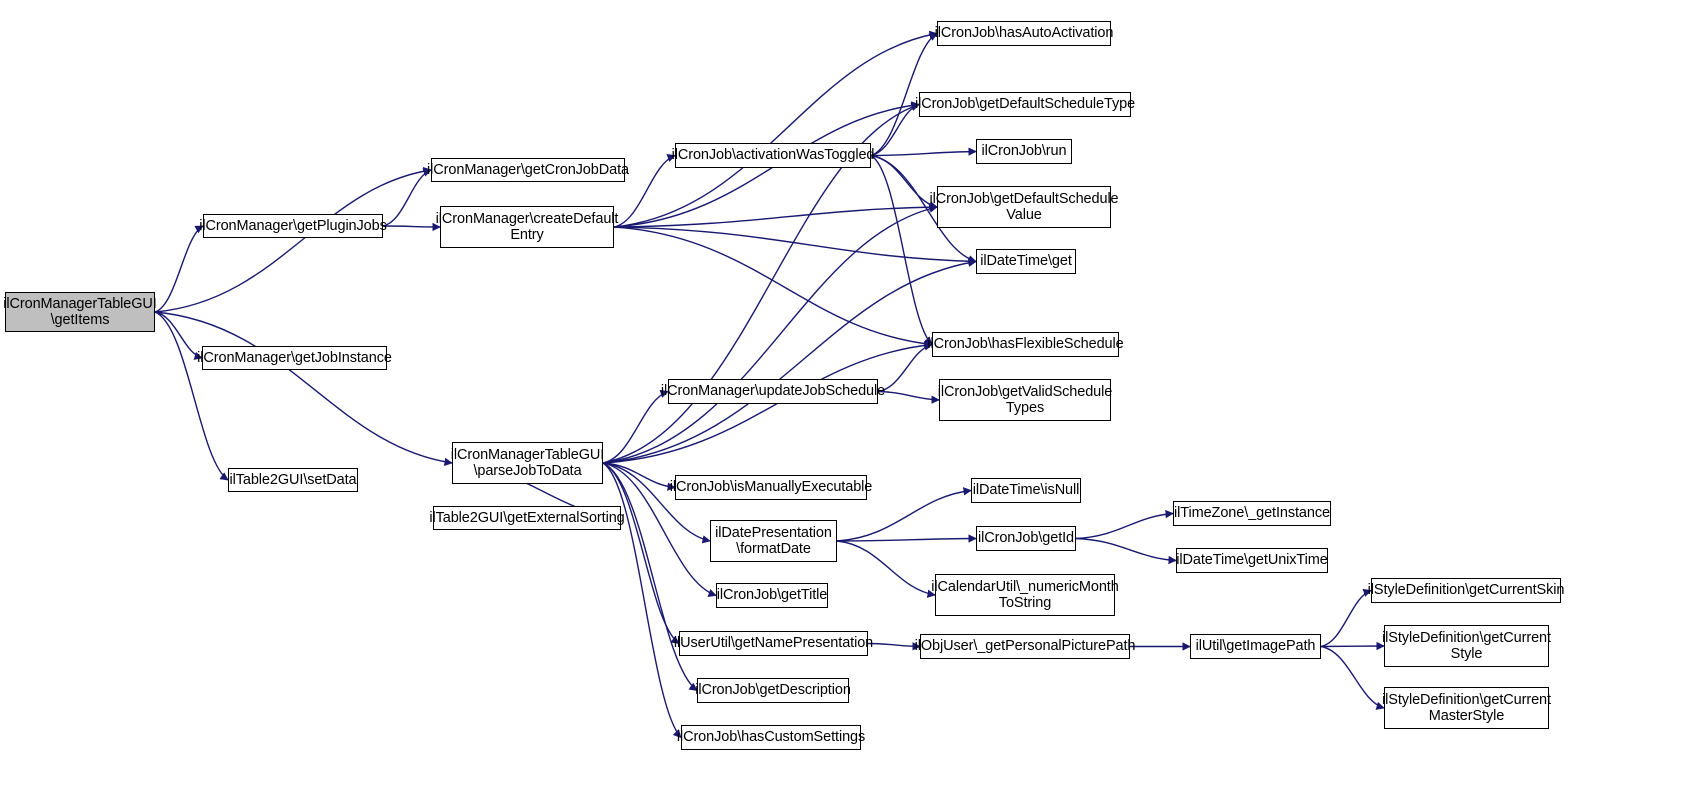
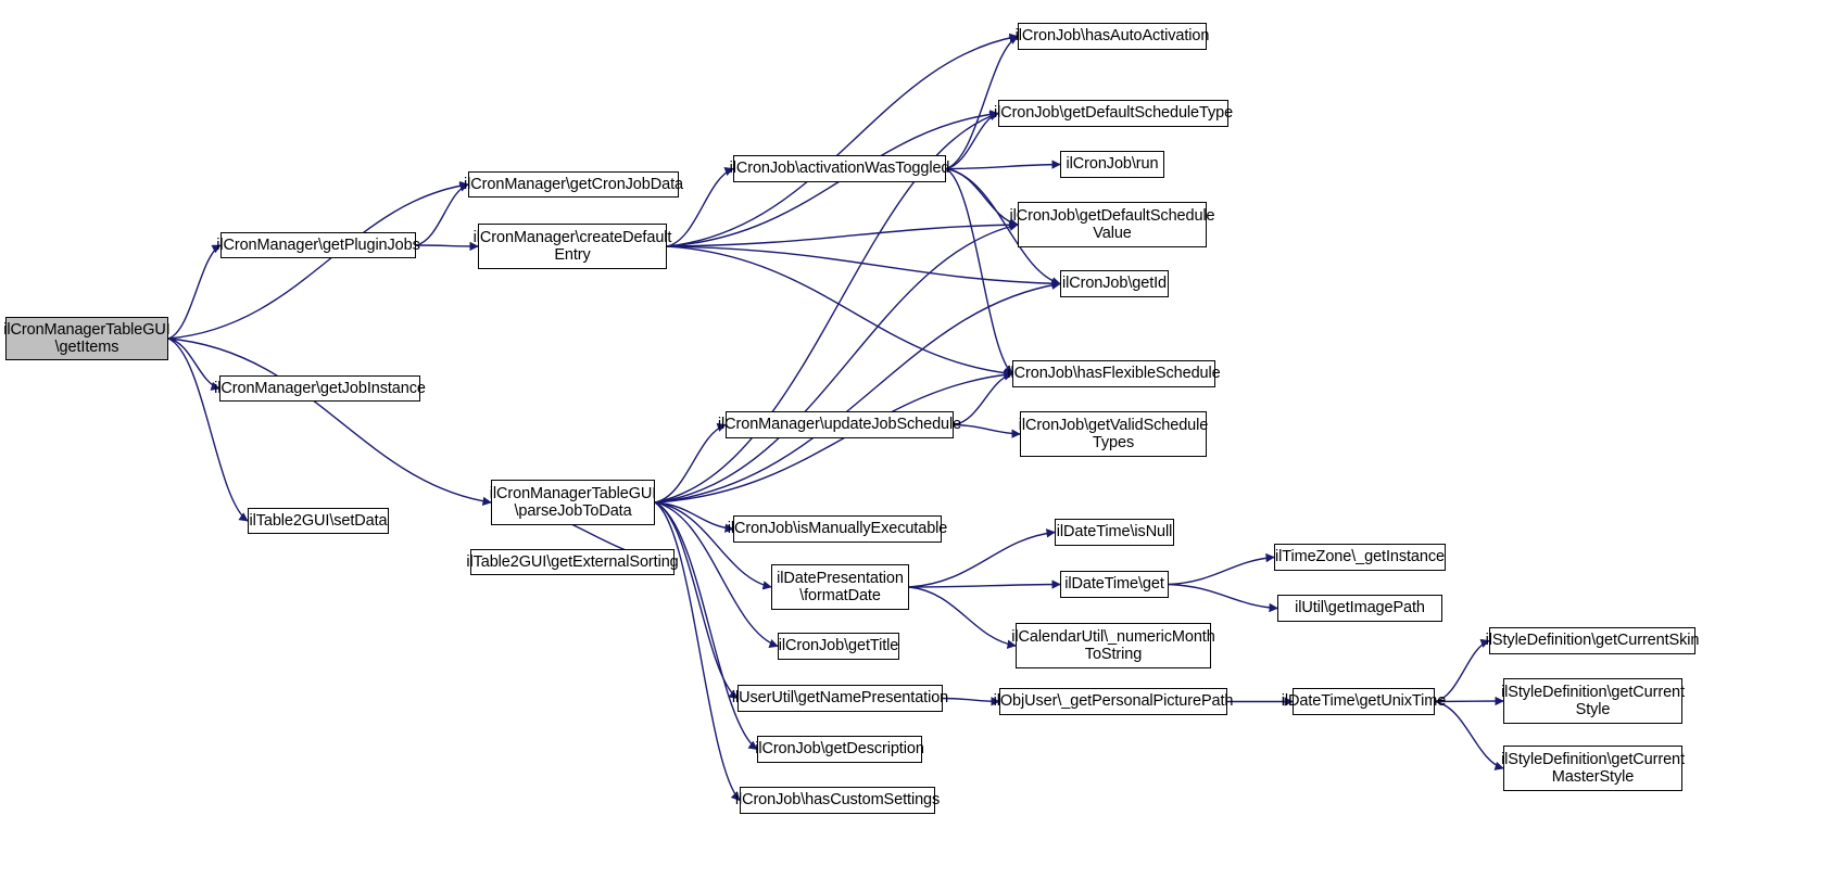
  ilCronManagerTableGUI
  \getItems
  ilCronManager\getPluginJobs
  ilCronManager\getCronJobData
  ilCronManager\createDefault
  Entry
  ilCronManager\getJobInstance
  ilTable2GUI\setData
  ilTable2GUI\getExternalSorting
  ilCronManagerTableGUI
  \parseJobToData
  ilCronJob\hasAutoActivation
  ilCronJob\getDefaultScheduleType
  ilCronJob\activationWasToggled
  ilCronJob\run
  ilCronJob\getDefaultSchedule
  Value
- ilDateTime\get
+ ilCronJob\getId
  ilCronJob\hasFlexibleSchedule
  ilCronManager\updateJobSchedule
  ilCronJob\getValidSchedule
  Types
  ilCronJob\isManuallyExecutable
  ilDateTime\isNull
  ilDatePresentation
  \formatDate
- ilCronJob\getId
+ ilDateTime\get
  ilTimeZone\_getInstance
- ilDateTime\getUnixTime
+ ilUtil\getImagePath
  ilCronJob\getTitle
  ilCalendarUtil\_numericMonth
  ToString
  ilUserUtil\getNamePresentation
  ilObjUser\_getPersonalPicturePath
- ilUtil\getImagePath
+ ilDateTime\getUnixTime
  ilStyleDefinition\getCurrentSkin
  ilStyleDefinition\getCurrent
  Style
  ilStyleDefinition\getCurrent
  MasterStyle
  ilCronJob\getDescription
  ilCronJob\hasCustomSettings
